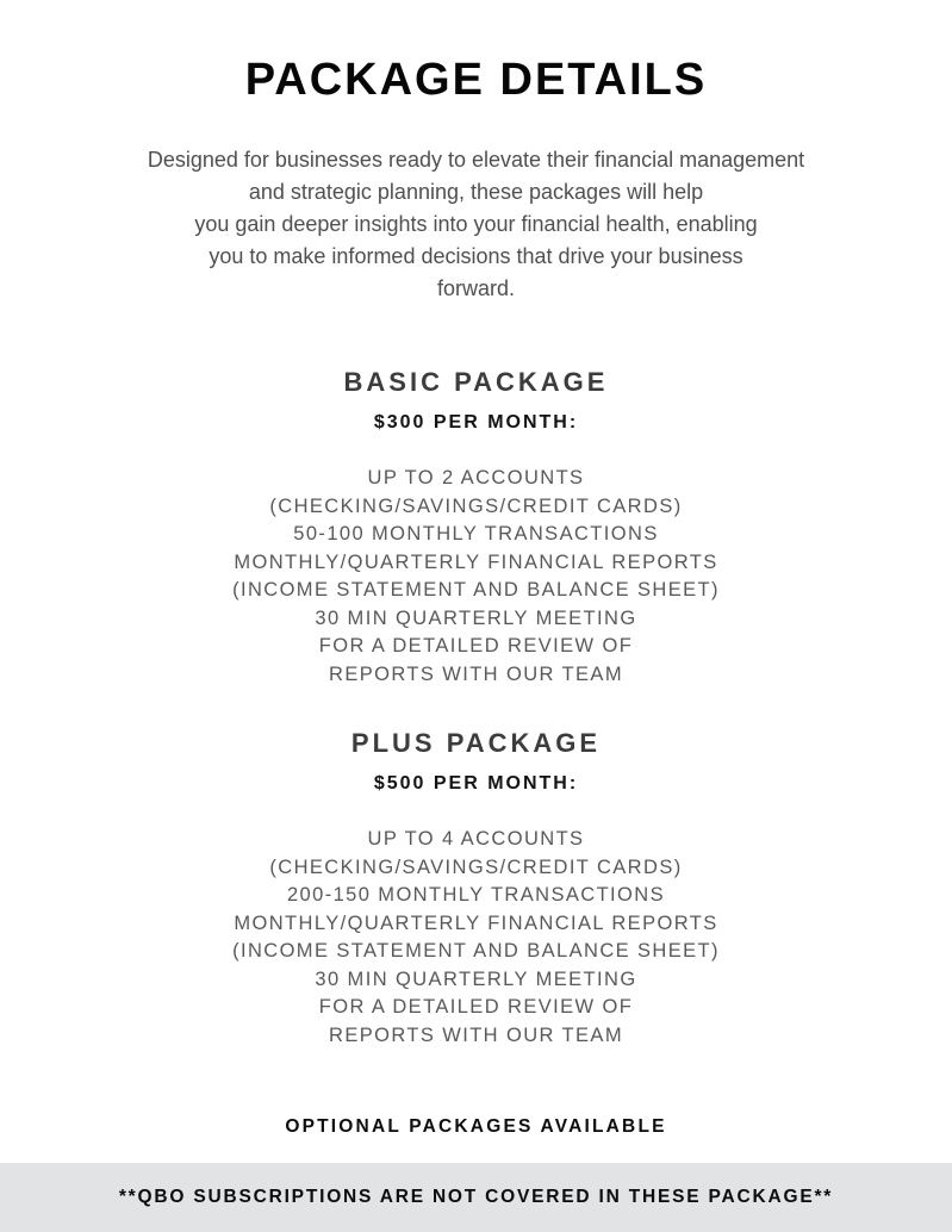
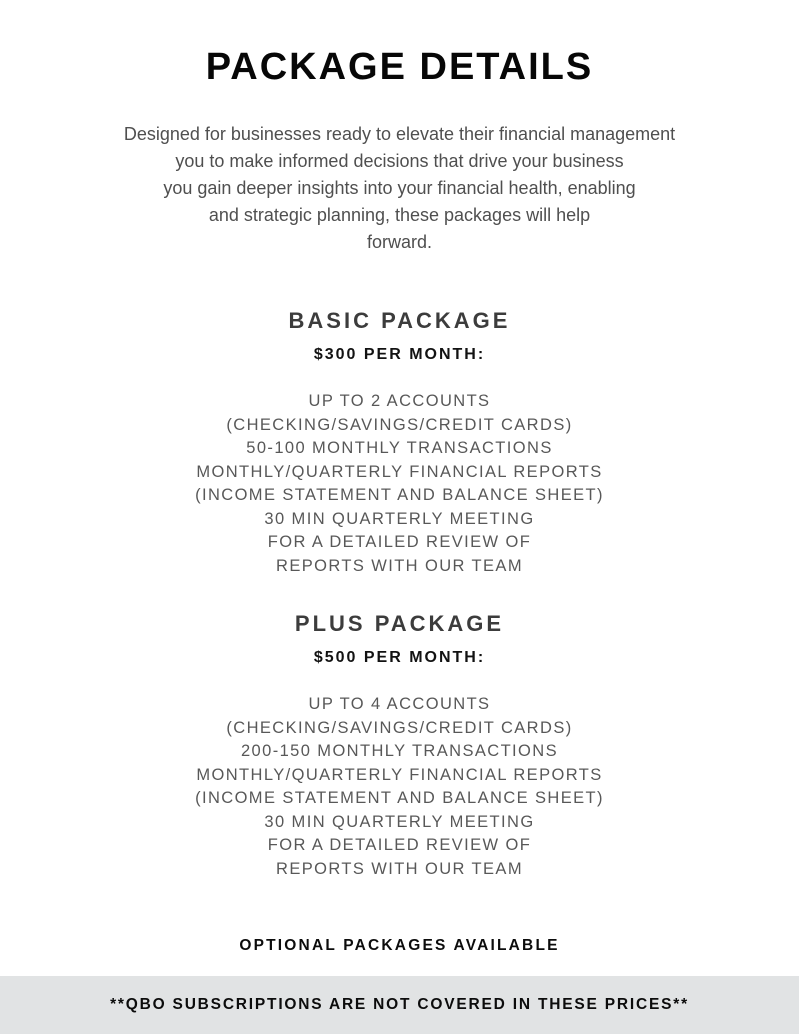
  PACKAGE DETAILS
  Designed for businesses ready to elevate their financial management
- and strategic planning, these packages will help
+ you to make informed decisions that drive your business
  you gain deeper insights into your financial health, enabling
- you to make informed decisions that drive your business
+ and strategic planning, these packages will help
  forward.
  BASIC PACKAGE
  $300 PER MONTH:
  UP TO 2 ACCOUNTS
  (CHECKING/SAVINGS/CREDIT CARDS)
  50-100 MONTHLY TRANSACTIONS
  MONTHLY/QUARTERLY FINANCIAL REPORTS
  (INCOME STATEMENT AND BALANCE SHEET)
  30 MIN QUARTERLY MEETING
  FOR A DETAILED REVIEW OF
  REPORTS WITH OUR TEAM
  PLUS PACKAGE
  $500 PER MONTH:
  UP TO 4 ACCOUNTS
  (CHECKING/SAVINGS/CREDIT CARDS)
  200-150 MONTHLY TRANSACTIONS
  MONTHLY/QUARTERLY FINANCIAL REPORTS
  (INCOME STATEMENT AND BALANCE SHEET)
  30 MIN QUARTERLY MEETING
  FOR A DETAILED REVIEW OF
  REPORTS WITH OUR TEAM
  OPTIONAL PACKAGES AVAILABLE
- **QBO SUBSCRIPTIONS ARE NOT COVERED IN THESE PACKAGE**
+ **QBO SUBSCRIPTIONS ARE NOT COVERED IN THESE PRICES**
